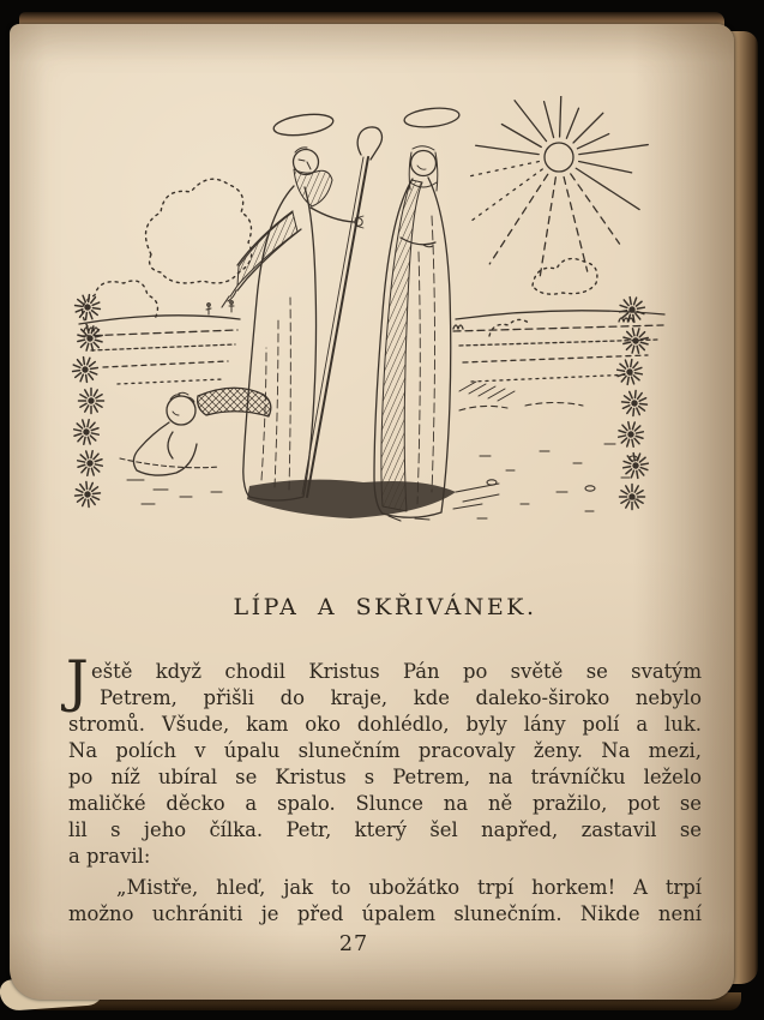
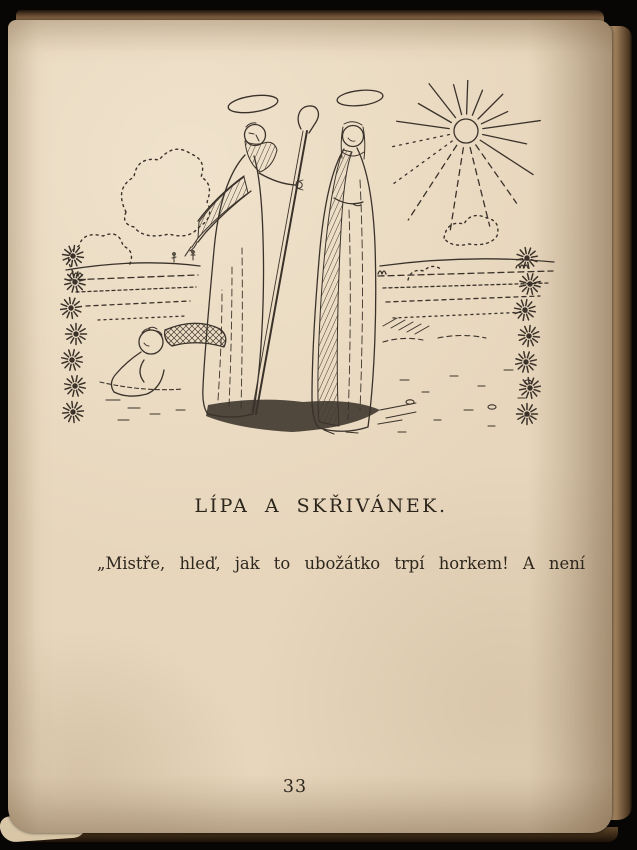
  LÍPA A SKŘIVÁNEK.
- J
- eště když chodil Kristus Pán po světě se svatým
- Petrem, přišli do kraje, kde daleko-široko nebylo
- stromů. Všude, kam oko dohlédlo, byly lány polí a luk.
- Na polích v úpalu slunečním pracovaly ženy. Na mezi,
- po níž ubíral se Kristus s Petrem, na trávníčku leželo
- maličké děcko a spalo. Slunce na ně pražilo, pot se
- lil s jeho čílka. Petr, který šel napřed, zastavil se
- a pravil:
- „Mistře, hleď, jak to ubožátko trpí horkem! A trpí
+ „Mistře, hleď, jak to ubožátko trpí horkem! A není
- možno uchrániti je před úpalem slunečním. Nikde není
- 27
+ 33
